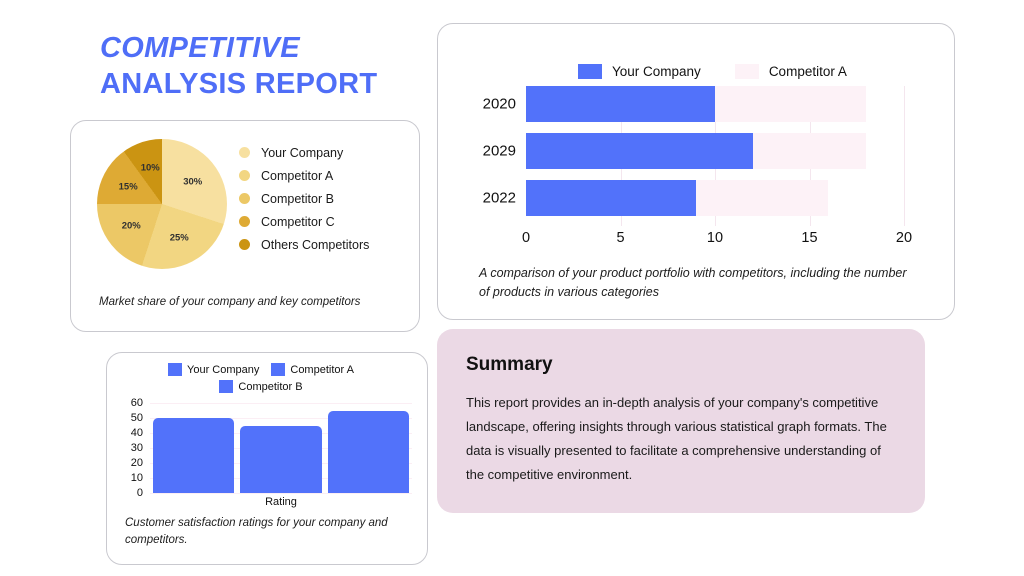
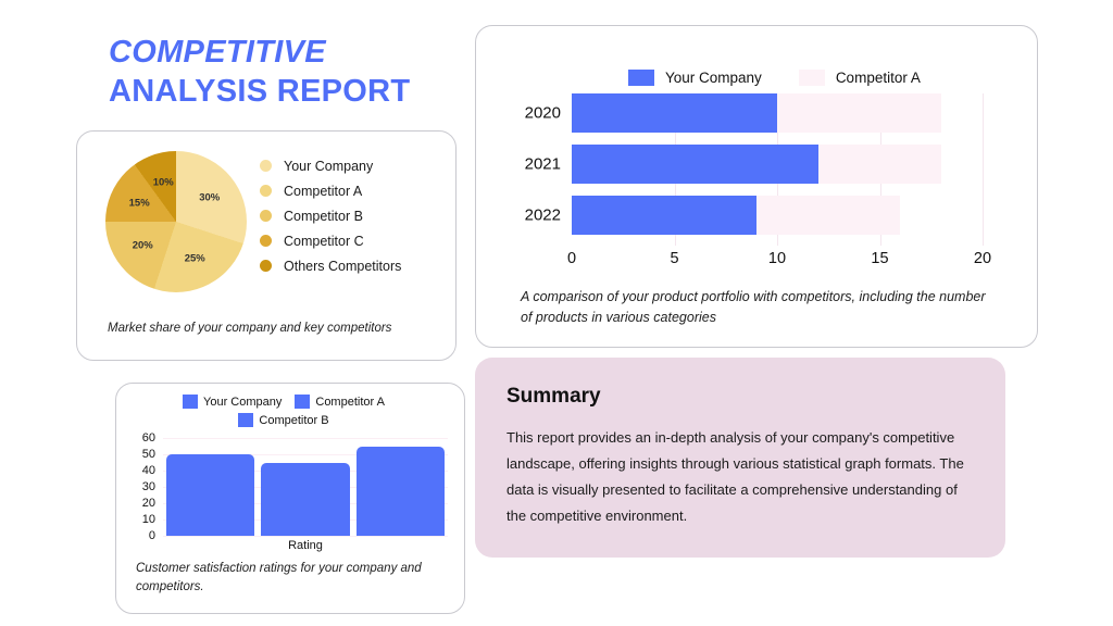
  COMPETITIVE
  ANALYSIS REPORT
  30%
  25%
  20%
  15%
  10%
  Your Company
  Competitor A
  Competitor B
  Competitor C
  Others Competitors
  Market share of your company and key competitors
  Your Company
  Competitor A
  2020
- 2029
+ 2021
  2022
  0
  5
  10
  15
  20
  A comparison of your product portfolio with competitors, including the number of products in various categories
  Your Company
  Competitor A
  Competitor B
  0
  10
  20
  30
  40
  50
  60
  Rating
  Customer satisfaction ratings for your company and competitors.
  Summary
  This report provides an in-depth analysis of your company's competitive landscape, offering insights through various statistical graph formats. The data is visually presented to facilitate a comprehensive understanding of the competitive environment.
